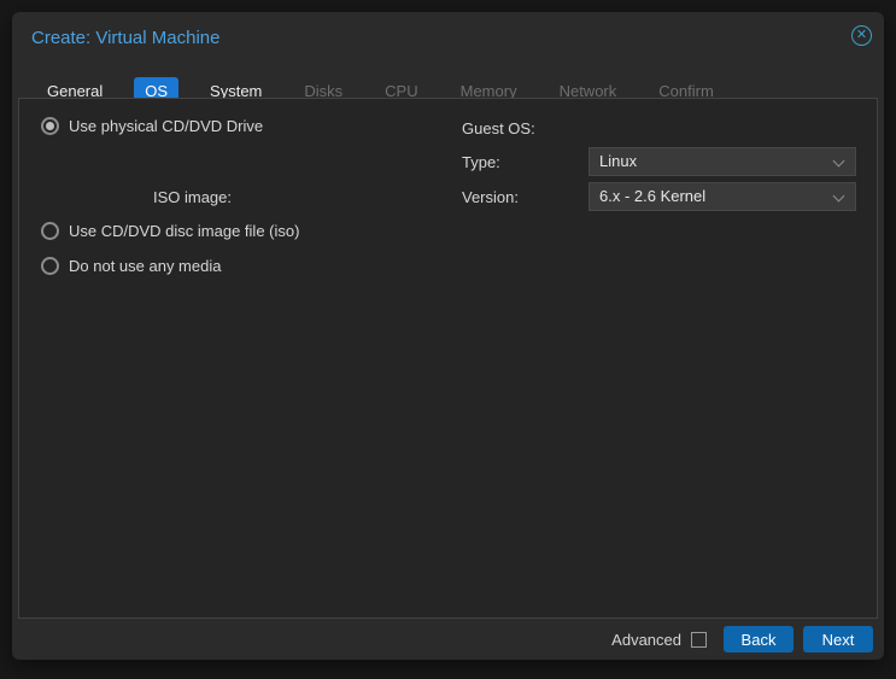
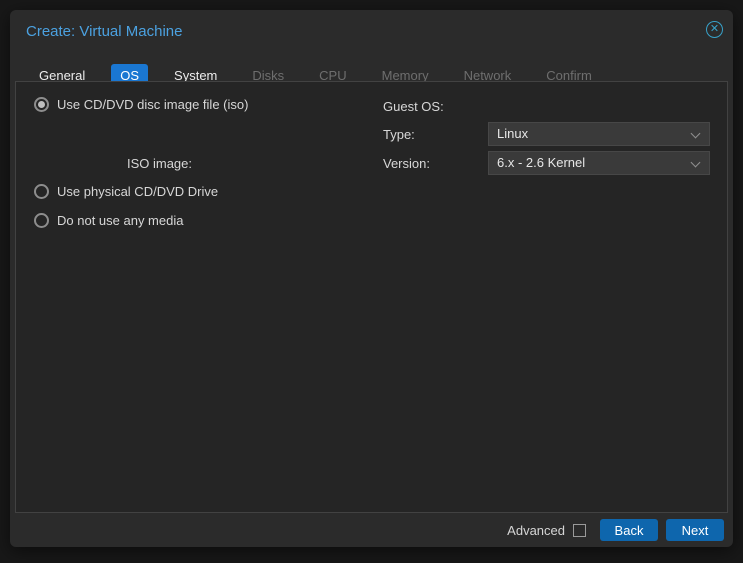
  Create: Virtual Machine
  ✕
  General
  OS
  System
  Disks
  CPU
  Memory
  Network
  Confirm
- Use physical CD/DVD Drive
+ Use CD/DVD disc image file (iso)
  ISO image:
- Use CD/DVD disc image file (iso)
+ Use physical CD/DVD Drive
  Do not use any media
  Guest OS:
  Type:
  Linux
  Version:
  6.x - 2.6 Kernel
  Advanced
  Back
  Next
